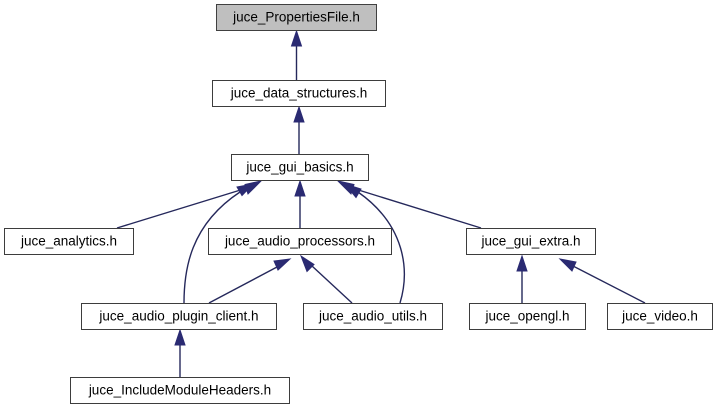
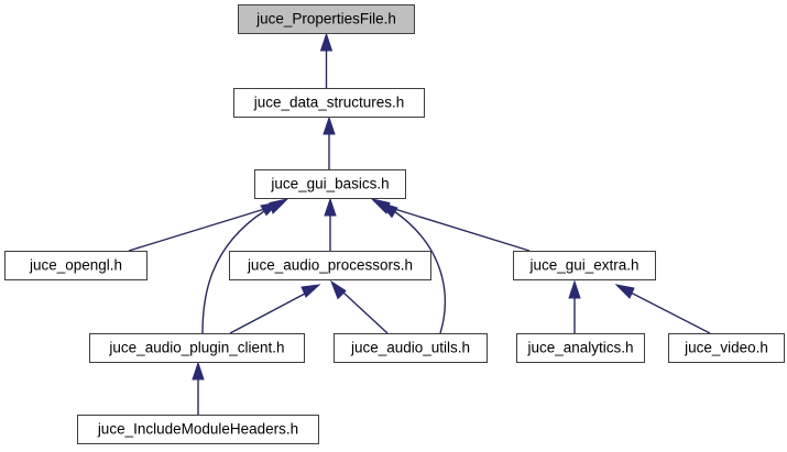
  juce_PropertiesFile.h
  juce_data_structures.h
  juce_gui_basics.h
- juce_analytics.h
+ juce_opengl.h
  juce_audio_processors.h
  juce_gui_extra.h
  juce_audio_plugin_client.h
  juce_audio_utils.h
- juce_opengl.h
+ juce_analytics.h
  juce_video.h
  juce_IncludeModuleHeaders.h
